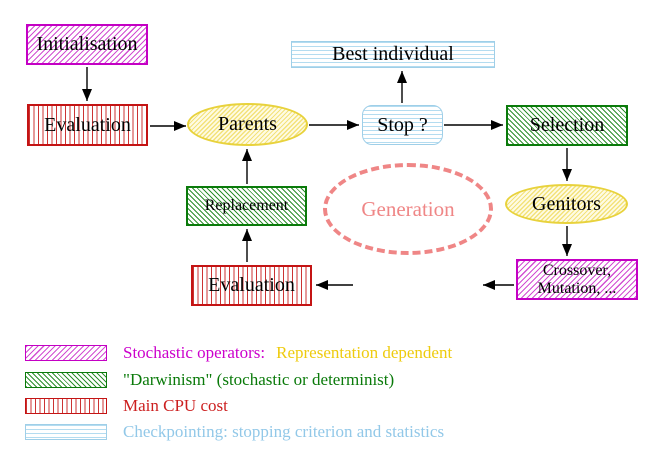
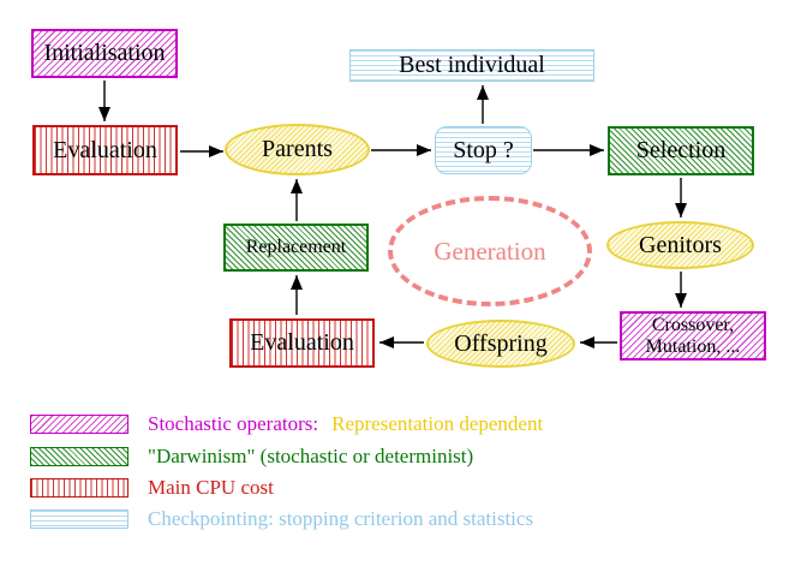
  Initialisation
  Evaluation
  Parents
  Best individual
  Stop ?
  Selection
  Replacement
  Generation
  Genitors
  Crossover,
  Mutation, ...
+ Offspring
  Evaluation
  Stochastic operators: Representation dependent
  "Darwinism" (stochastic or determinist)
  Main CPU cost
  Checkpointing: stopping criterion and statistics
